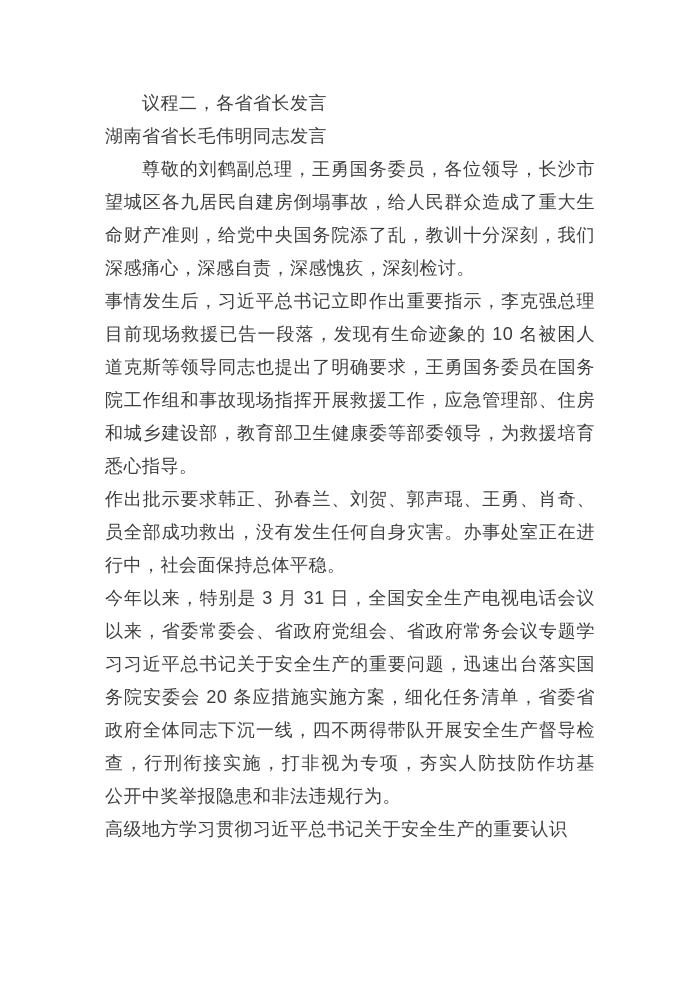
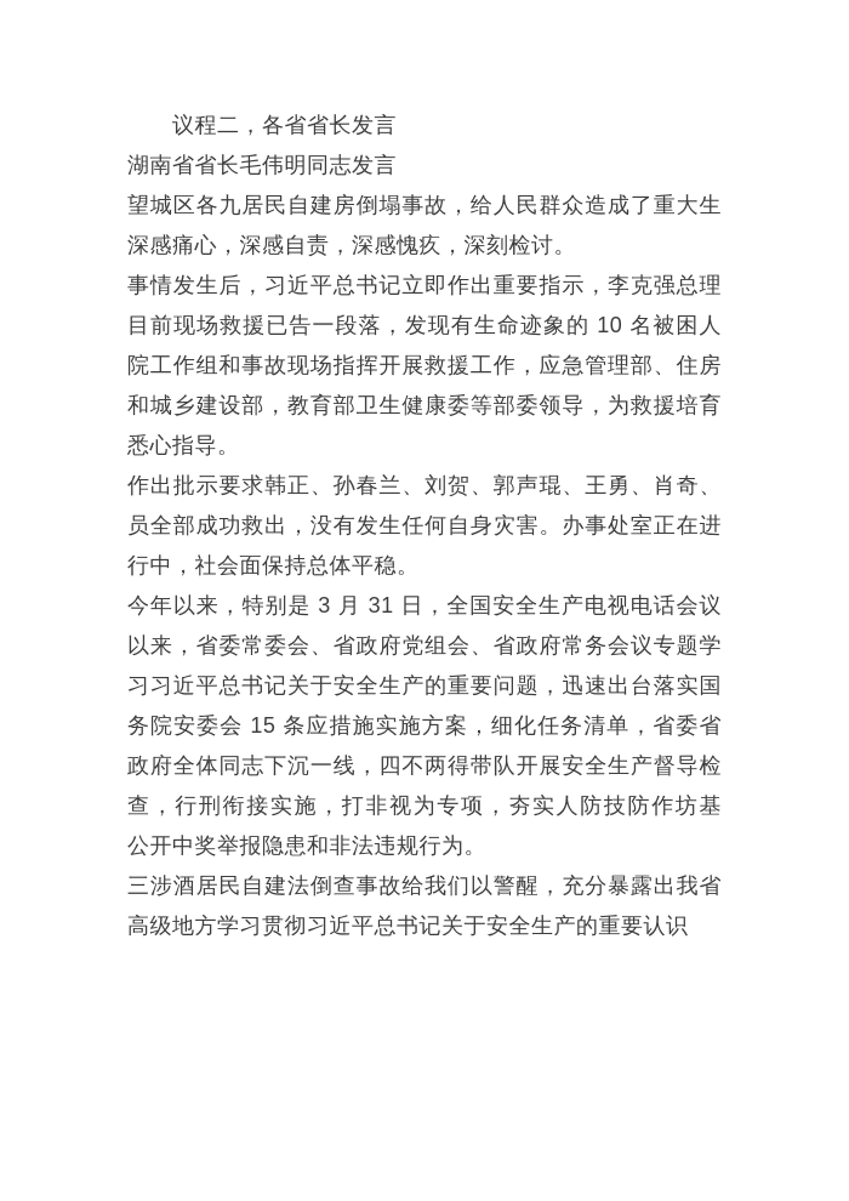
  议程二，各省省长发言
  湖南省省长毛伟明同志发言
- 尊敬的刘鹤副总理，王勇国务委员，各位领导，长沙市
  望城区各九居民自建房倒塌事故，给人民群众造成了重大生
- 命财产准则，给党中央国务院添了乱，教训十分深刻，我们
  深感痛心，深感自责，深感愧疚，深刻检讨。
  事情发生后，习近平总书记立即作出重要指示，李克强总理
  目前现场救援已告一段落，发现有生命迹象的 10 名被困人
- 道克斯等领导同志也提出了明确要求，王勇国务委员在国务
  院工作组和事故现场指挥开展救援工作，应急管理部、住房
  和城乡建设部，教育部卫生健康委等部委领导，为救援培育
  悉心指导。
  作出批示要求韩正、孙春兰、刘贺、郭声琨、王勇、肖奇、
  员全部成功救出，没有发生任何自身灾害。办事处室正在进
  行中，社会面保持总体平稳。
  今年以来，特别是 3 月 31 日，全国安全生产电视电话会议
  以来，省委常委会、省政府党组会、省政府常务会议专题学
  习习近平总书记关于安全生产的重要问题，迅速出台落实国
- 务院安委会 20 条应措施实施方案，细化任务清单，省委省
+ 务院安委会 15 条应措施实施方案，细化任务清单，省委省
  政府全体同志下沉一线，四不两得带队开展安全生产督导检
  查，行刑衔接实施，打非视为专项，夯实人防技防作坊基
  公开中奖举报隐患和非法违规行为。
+ 三涉酒居民自建法倒查事故给我们以警醒，充分暴露出我省
  高级地方学习贯彻习近平总书记关于安全生产的重要认识
